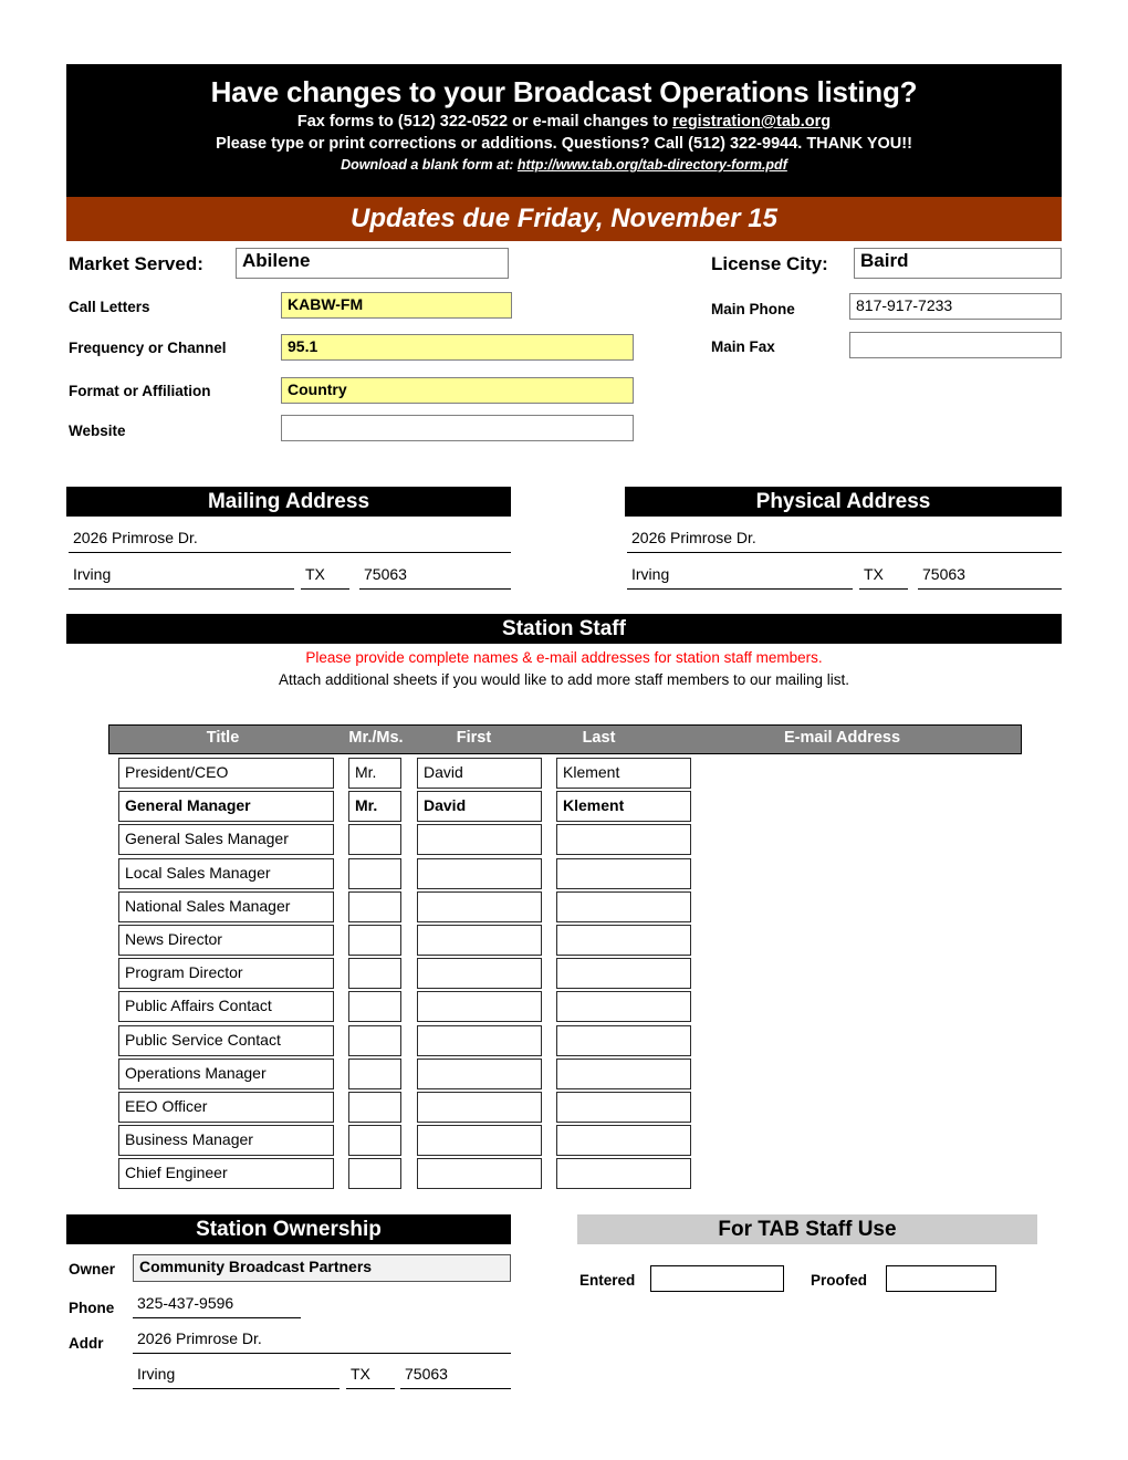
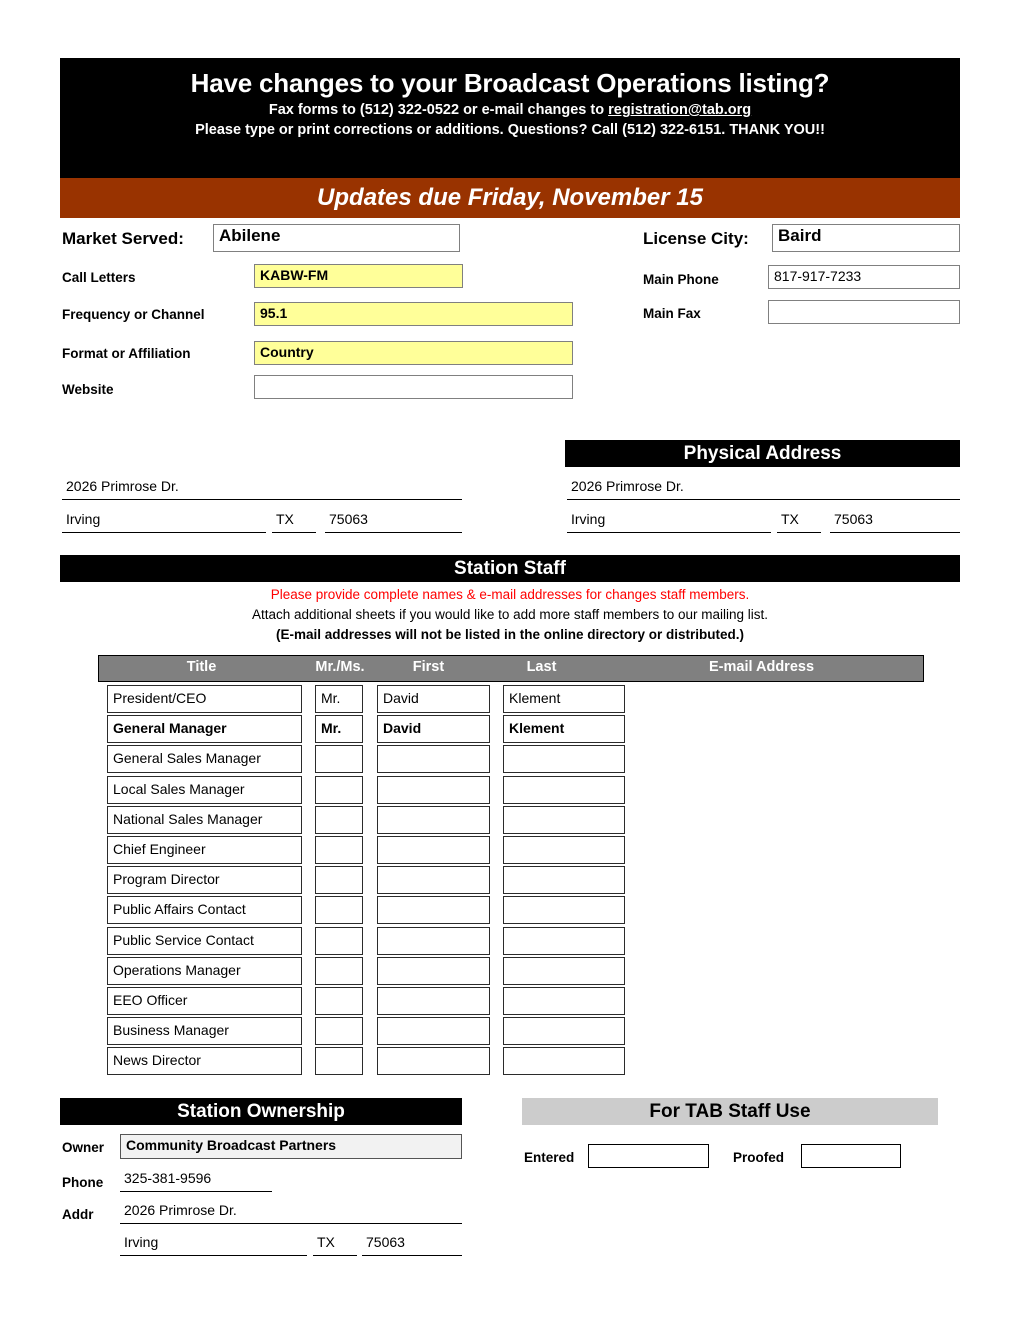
  Have changes to your Broadcast Operations listing?
  Fax forms to (512) 322-0522 or e-mail changes to registration@tab.org
- Please type or print corrections or additions. Questions? Call (512) 322-9944. THANK YOU!!
+ Please type or print corrections or additions. Questions? Call (512) 322-6151. THANK YOU!!
- Download a blank form at: http://www.tab.org/tab-directory-form.pdf
  Updates due Friday, November 15
  Market Served:
  Abilene
  License City:
  Baird
  Call Letters
  KABW-FM
  Main Phone
  817-917-7233
  Frequency or Channel
  95.1
  Main Fax
  Format or Affiliation
  Country
  Website
- Mailing Address
  2026 Primrose Dr.
  Irving
  TX
  75063
  Physical Address
  2026 Primrose Dr.
  Irving
  TX
  75063
  Station Staff
- Please provide complete names & e-mail addresses for station staff members.
+ Please provide complete names & e-mail addresses for changes staff members.
  Attach additional sheets if you would like to add more staff members to our mailing list.
+ (E-mail addresses will not be listed in the online directory or distributed.)
  Title
  Mr./Ms.
  First
  Last
  E-mail Address
  President/CEO
  Mr.
  David
  Klement
  General Manager
  Mr.
  David
  Klement
  General Sales Manager
  Local Sales Manager
  National Sales Manager
- News Director
+ Chief Engineer
  Program Director
  Public Affairs Contact
  Public Service Contact
  Operations Manager
  EEO Officer
  Business Manager
- Chief Engineer
+ News Director
  Station Ownership
  Owner
  Community Broadcast Partners
  Phone
- 325-437-9596
+ 325-381-9596
  Addr
  2026 Primrose Dr.
  Irving
  TX
  75063
  For TAB Staff Use
  Entered
  Proofed
